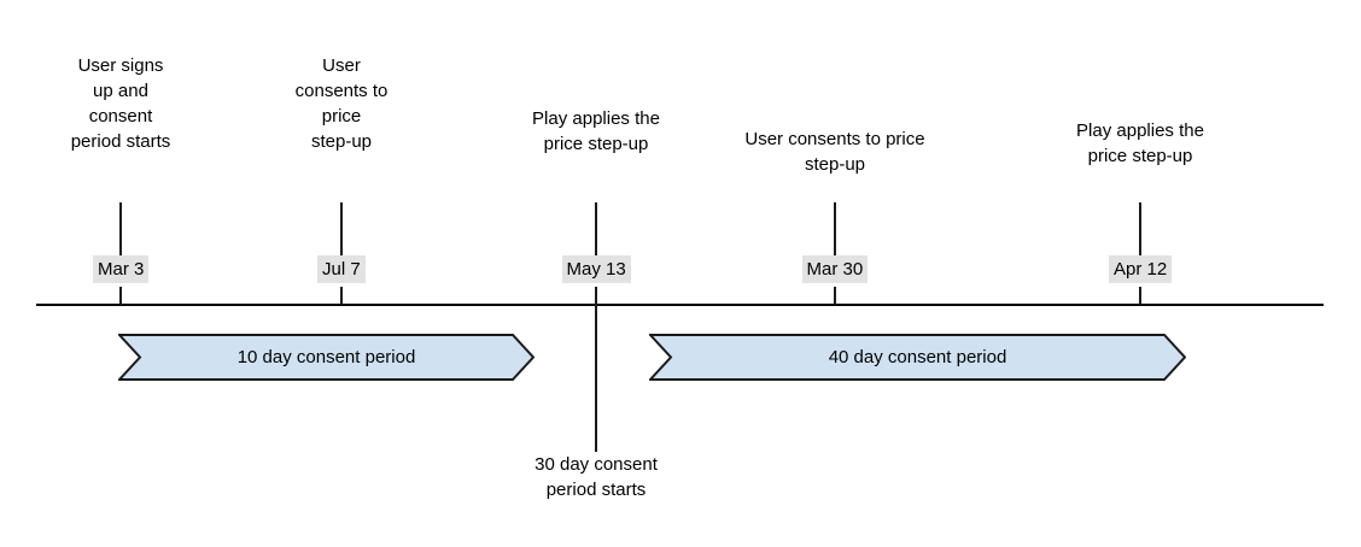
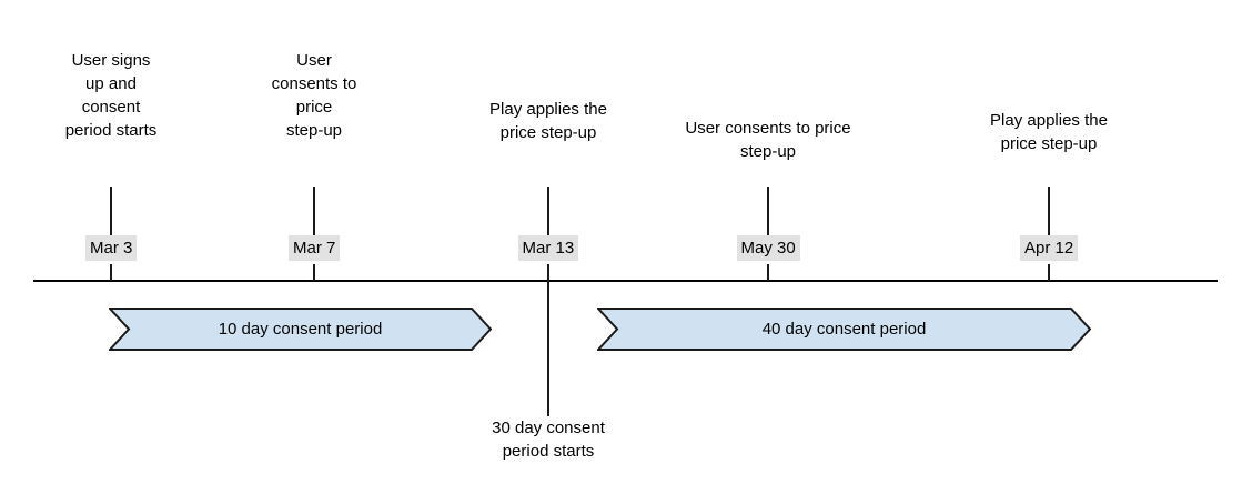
  User signs
  up and
  consent
  period starts
  User
  consents to
  price
  step-up
  Play applies the
  price step-up
  User consents to price
  step-up
  Play applies the
  price step-up
  Mar 3
- Jul 7
+ Mar 7
- May 13
+ Mar 13
- Mar 30
+ May 30
  Apr 12
  10 day consent period
  40 day consent period
  30 day consent
  period starts
